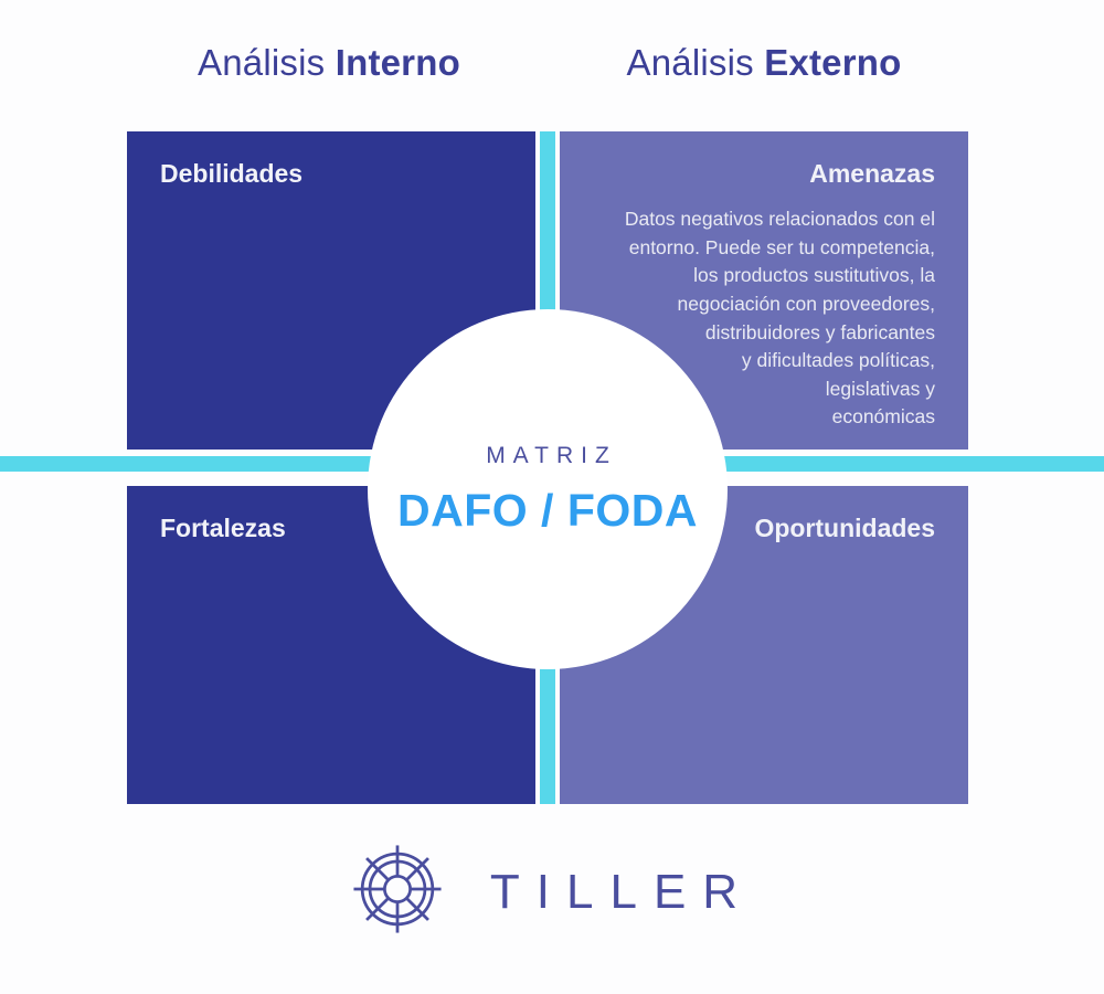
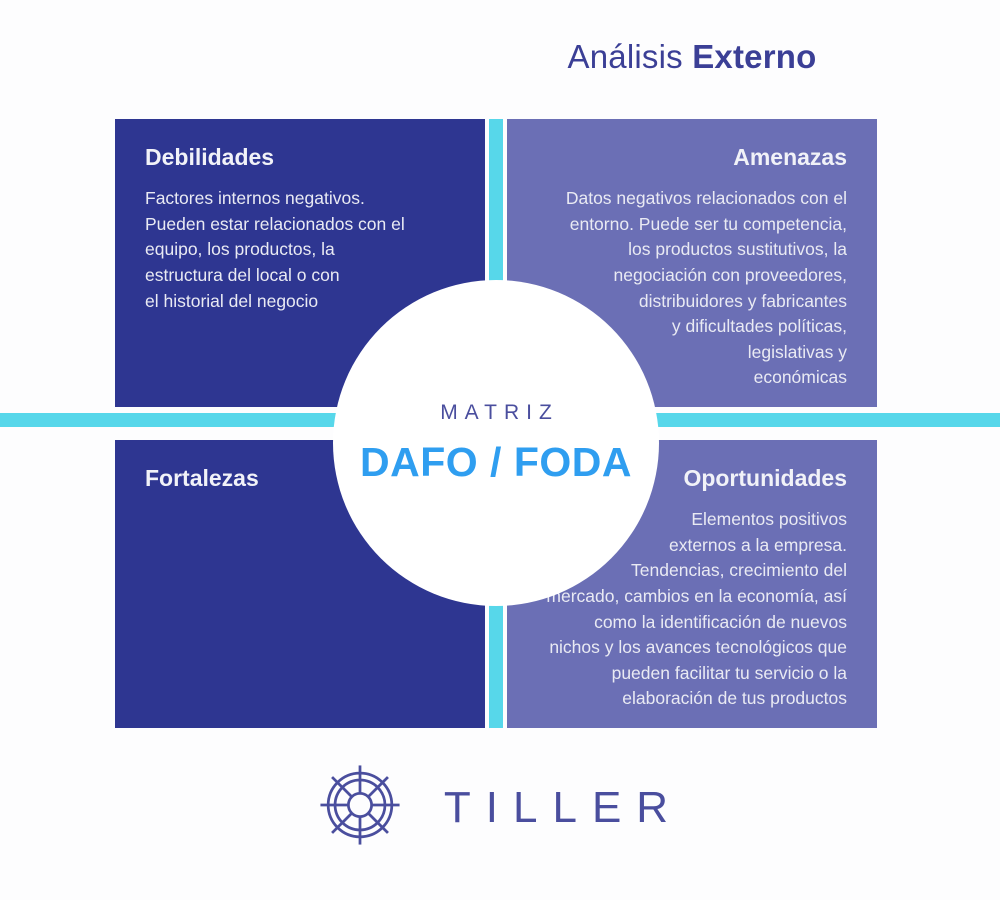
- Análisis Interno
  Análisis Externo
  Debilidades
+ Factores internos negativos.
+ Pueden estar relacionados con el
+ equipo, los productos, la
+ estructura del local o con
+ el historial del negocio
  Amenazas
  Datos negativos relacionados con el
  entorno. Puede ser tu competencia,
  los productos sustitutivos, la
  negociación con proveedores,
  distribuidores y fabricantes
  y dificultades políticas,
  legislativas y
  económicas
  Fortalezas
  Oportunidades
+ Elementos positivos
+ externos a la empresa.
+ Tendencias, crecimiento del
+ mercado, cambios en la economía, así
+ como la identificación de nuevos
+ nichos y los avances tecnológicos que
+ pueden facilitar tu servicio o la
+ elaboración de tus productos
  MATRIZ
  DAFO / FODA
  TILLER
